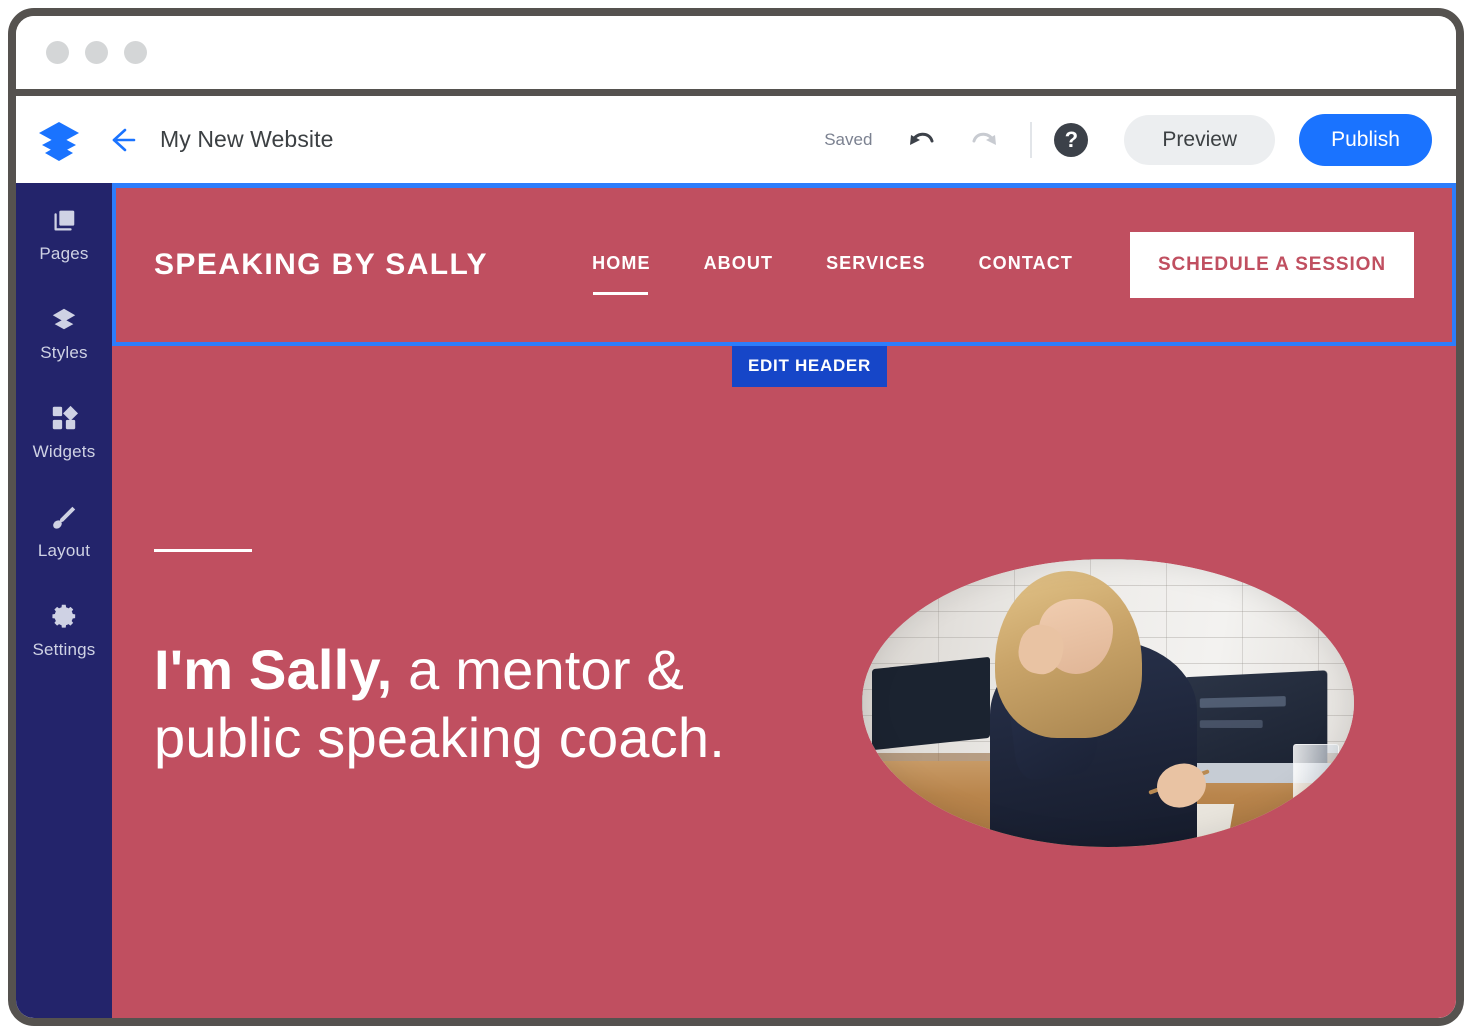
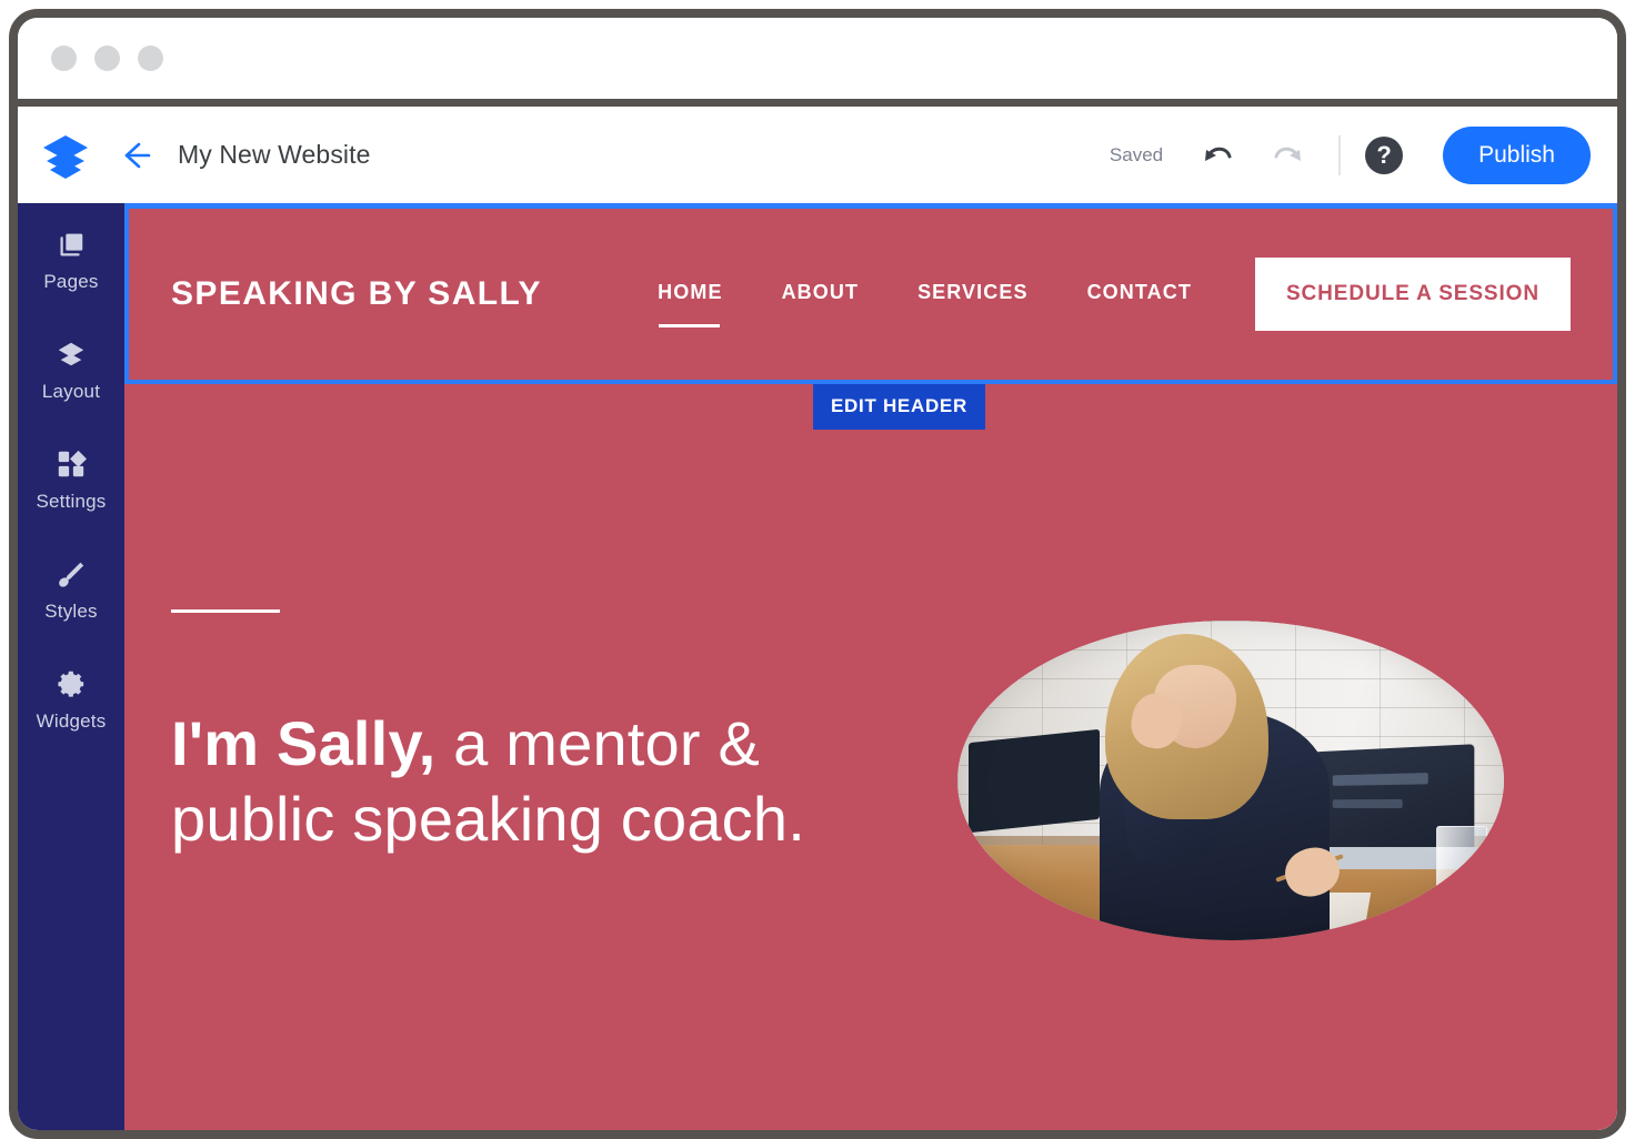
  My New Website
  Saved
  ?
- Preview
  Publish
  Pages
- Styles
+ Layout
- Widgets
+ Settings
- Layout
+ Styles
- Settings
+ Widgets
  SPEAKING BY SALLY
  HOME
  ABOUT
  SERVICES
  CONTACT
  SCHEDULE A SESSION
  EDIT HEADER
  I'm Sally, a mentor &
  public speaking coach.
